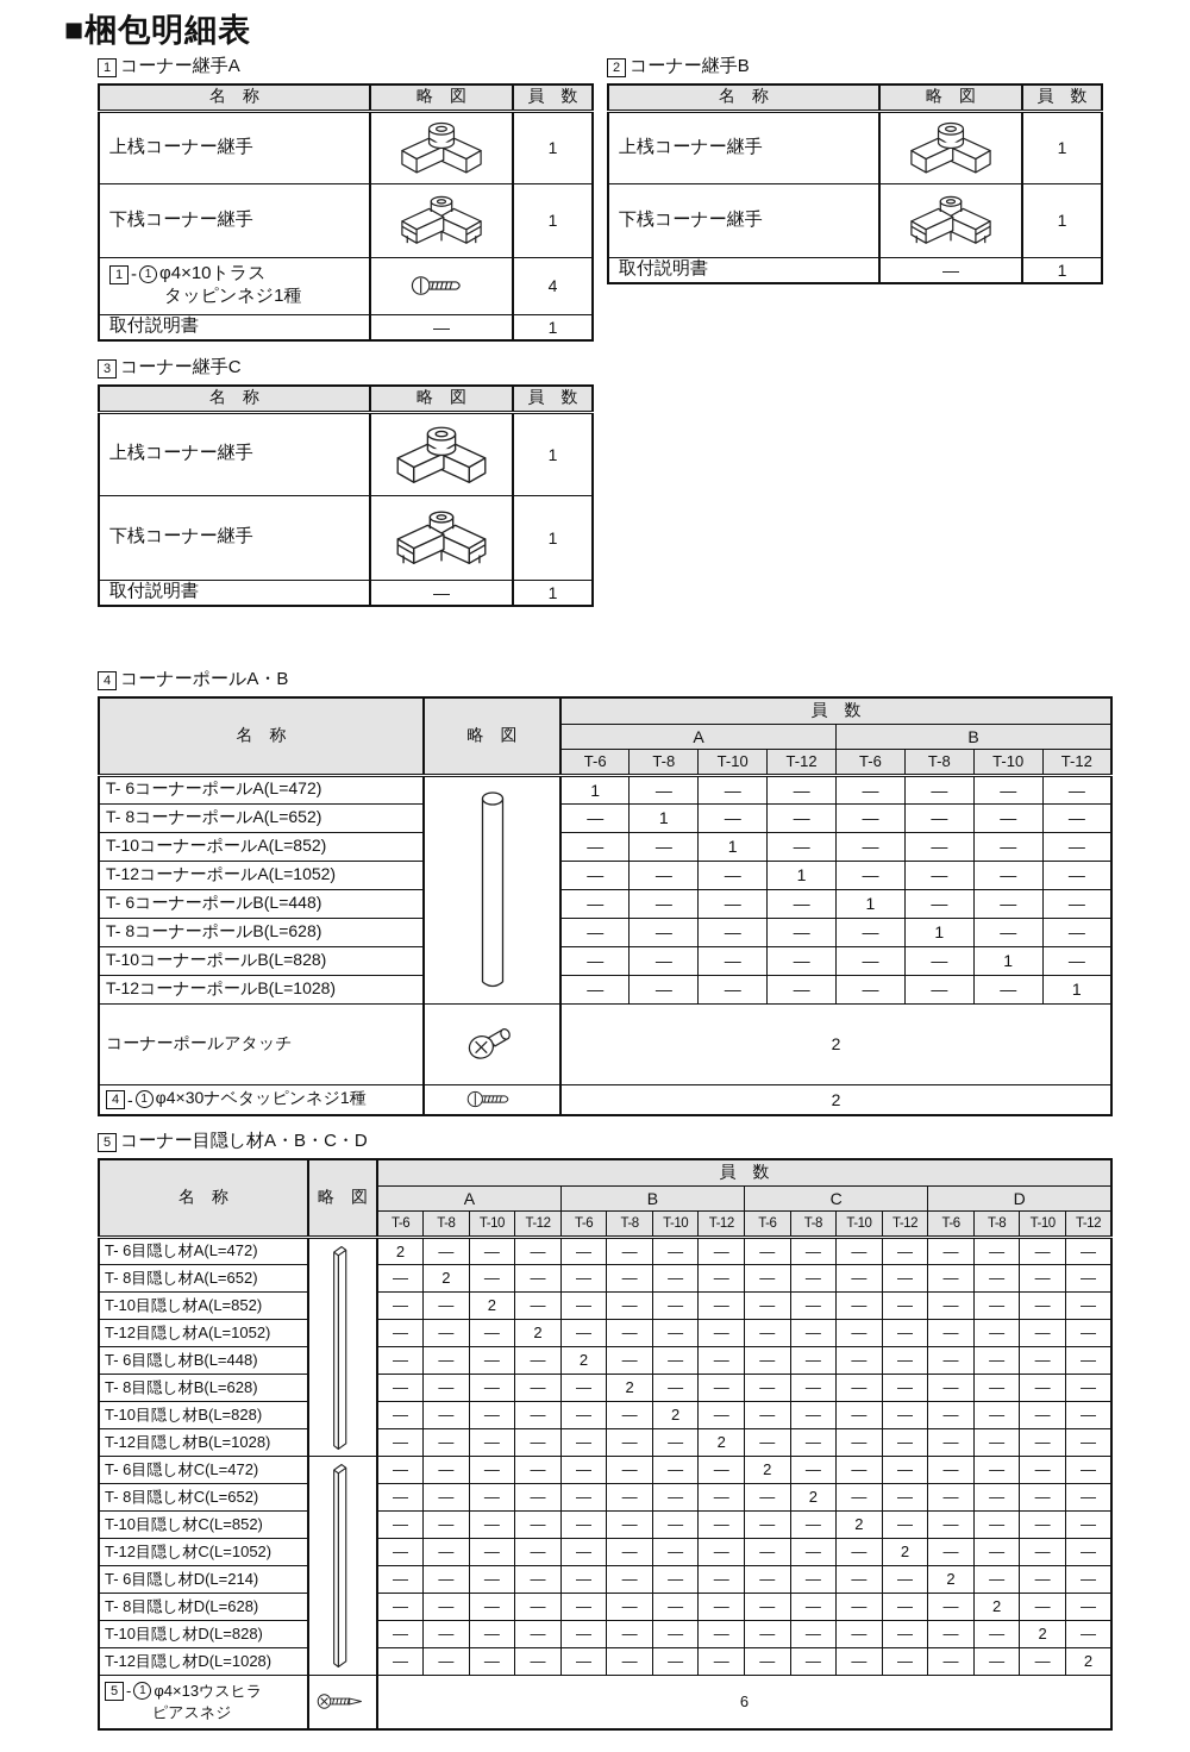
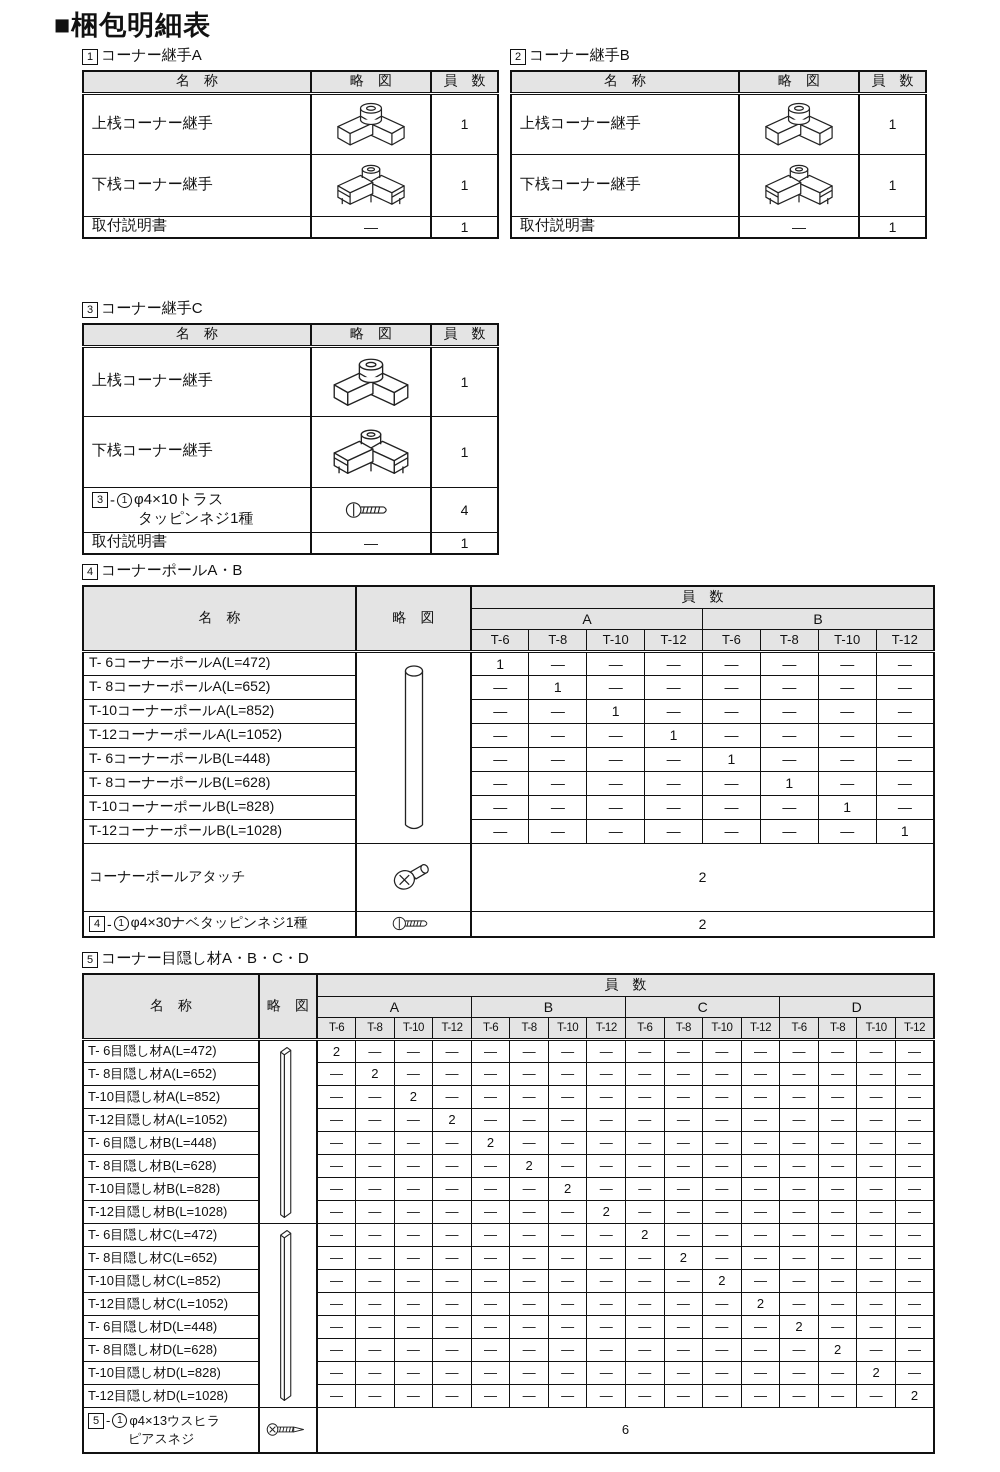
  ■梱包明細表
  1
  コーナー継手A
  名 称	略 図	員 数
  上桟コーナー継手		1
  下桟コーナー継手		1
- 1 - 1 φ4×10トラス タッピンネジ1種		4
  取付説明書	—	1
  2
  コーナー継手B
  名 称	略 図	員 数
  上桟コーナー継手		1
  下桟コーナー継手		1
  取付説明書	—	1
  3
  コーナー継手C
  名 称	略 図	員 数
  上桟コーナー継手		1
  下桟コーナー継手		1
+ 3 - 1 φ4×10トラス タッピンネジ1種		4
  取付説明書	—	1
  4
  コーナーポールA・B
  名 称	略 図	員 数
  A	B
  T-6	T-8	T-10	T-12	T-6	T-8	T-10	T-12
  T- 6コーナーポールA(L=472)		1	—	—	—	—	—	—	—
  T- 8コーナーポールA(L=652)	—	1	—	—	—	—	—	—
  T-10コーナーポールA(L=852)	—	—	1	—	—	—	—	—
  T-12コーナーポールA(L=1052)	—	—	—	1	—	—	—	—
  T- 6コーナーポールB(L=448)	—	—	—	—	1	—	—	—
  T- 8コーナーポールB(L=628)	—	—	—	—	—	1	—	—
  T-10コーナーポールB(L=828)	—	—	—	—	—	—	1	—
  T-12コーナーポールB(L=1028)	—	—	—	—	—	—	—	1
  コーナーポールアタッチ		2
  4 - 1 φ4×30ナベタッピンネジ1種		2
  5
  コーナー目隠し材A・B・C・D
  名 称	略 図	員 数
  A	B	C	D
  T-6	T-8	T-10	T-12	T-6	T-8	T-10	T-12	T-6	T-8	T-10	T-12	T-6	T-8	T-10	T-12
  T- 6目隠し材A(L=472)		2	—	—	—	—	—	—	—	—	—	—	—	—	—	—	—
  T- 8目隠し材A(L=652)	—	2	—	—	—	—	—	—	—	—	—	—	—	—	—	—
  T-10目隠し材A(L=852)	—	—	2	—	—	—	—	—	—	—	—	—	—	—	—	—
  T-12目隠し材A(L=1052)	—	—	—	2	—	—	—	—	—	—	—	—	—	—	—	—
  T- 6目隠し材B(L=448)	—	—	—	—	2	—	—	—	—	—	—	—	—	—	—	—
  T- 8目隠し材B(L=628)	—	—	—	—	—	2	—	—	—	—	—	—	—	—	—	—
  T-10目隠し材B(L=828)	—	—	—	—	—	—	2	—	—	—	—	—	—	—	—	—
  T-12目隠し材B(L=1028)	—	—	—	—	—	—	—	2	—	—	—	—	—	—	—	—
  T- 6目隠し材C(L=472)		—	—	—	—	—	—	—	—	2	—	—	—	—	—	—	—
  T- 8目隠し材C(L=652)	—	—	—	—	—	—	—	—	—	2	—	—	—	—	—	—
  T-10目隠し材C(L=852)	—	—	—	—	—	—	—	—	—	—	2	—	—	—	—	—
  T-12目隠し材C(L=1052)	—	—	—	—	—	—	—	—	—	—	—	2	—	—	—	—
- T- 6目隠し材D(L=214)	—	—	—	—	—	—	—	—	—	—	—	—	2	—	—	—
+ T- 6目隠し材D(L=448)	—	—	—	—	—	—	—	—	—	—	—	—	2	—	—	—
  T- 8目隠し材D(L=628)	—	—	—	—	—	—	—	—	—	—	—	—	—	2	—	—
  T-10目隠し材D(L=828)	—	—	—	—	—	—	—	—	—	—	—	—	—	—	2	—
  T-12目隠し材D(L=1028)	—	—	—	—	—	—	—	—	—	—	—	—	—	—	—	2
  5 - 1 φ4×13ウスヒラ ピアスネジ		6
